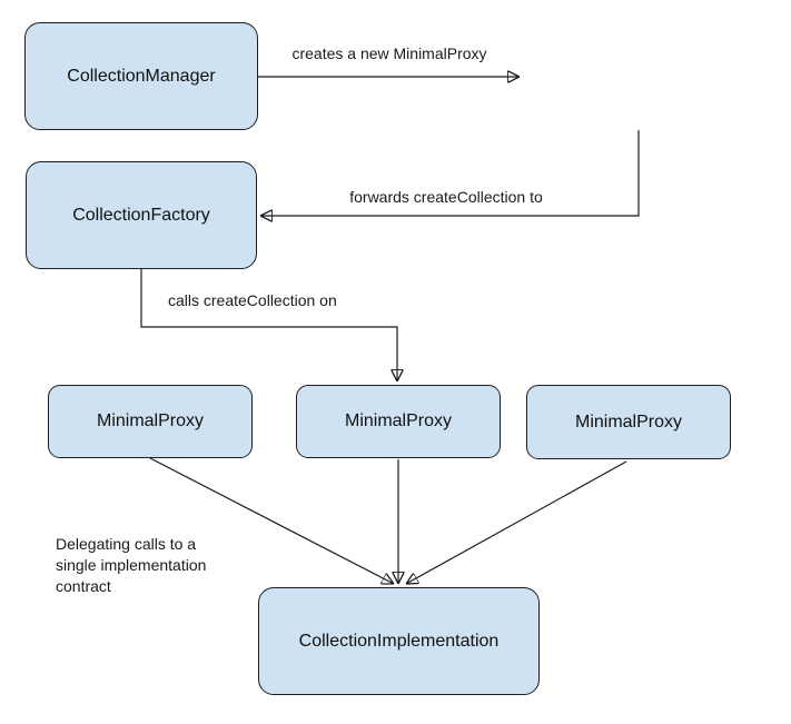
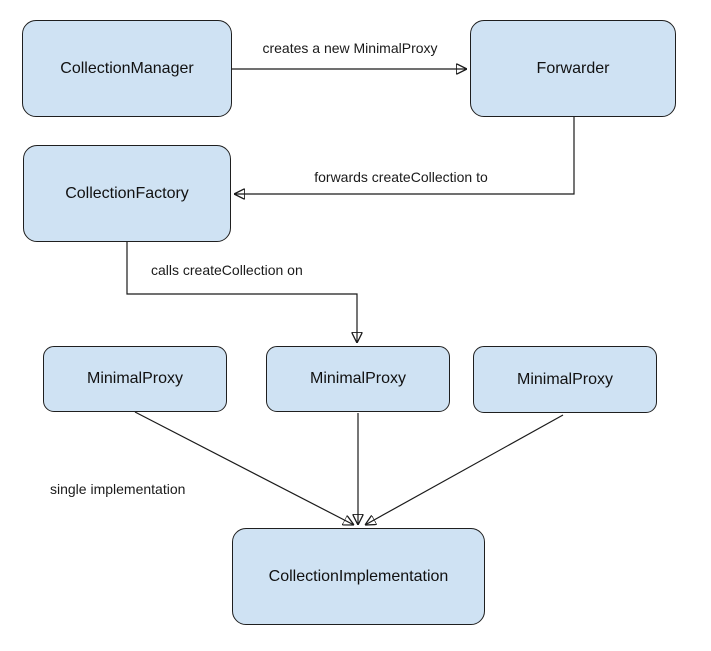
  CollectionManager
+ Forwarder
  CollectionFactory
  MinimalProxy
  MinimalProxy
  MinimalProxy
  CollectionImplementation
  creates a new MinimalProxy
  forwards createCollection to
  calls createCollection on
- Delegating calls to a
  single implementation
- contract
